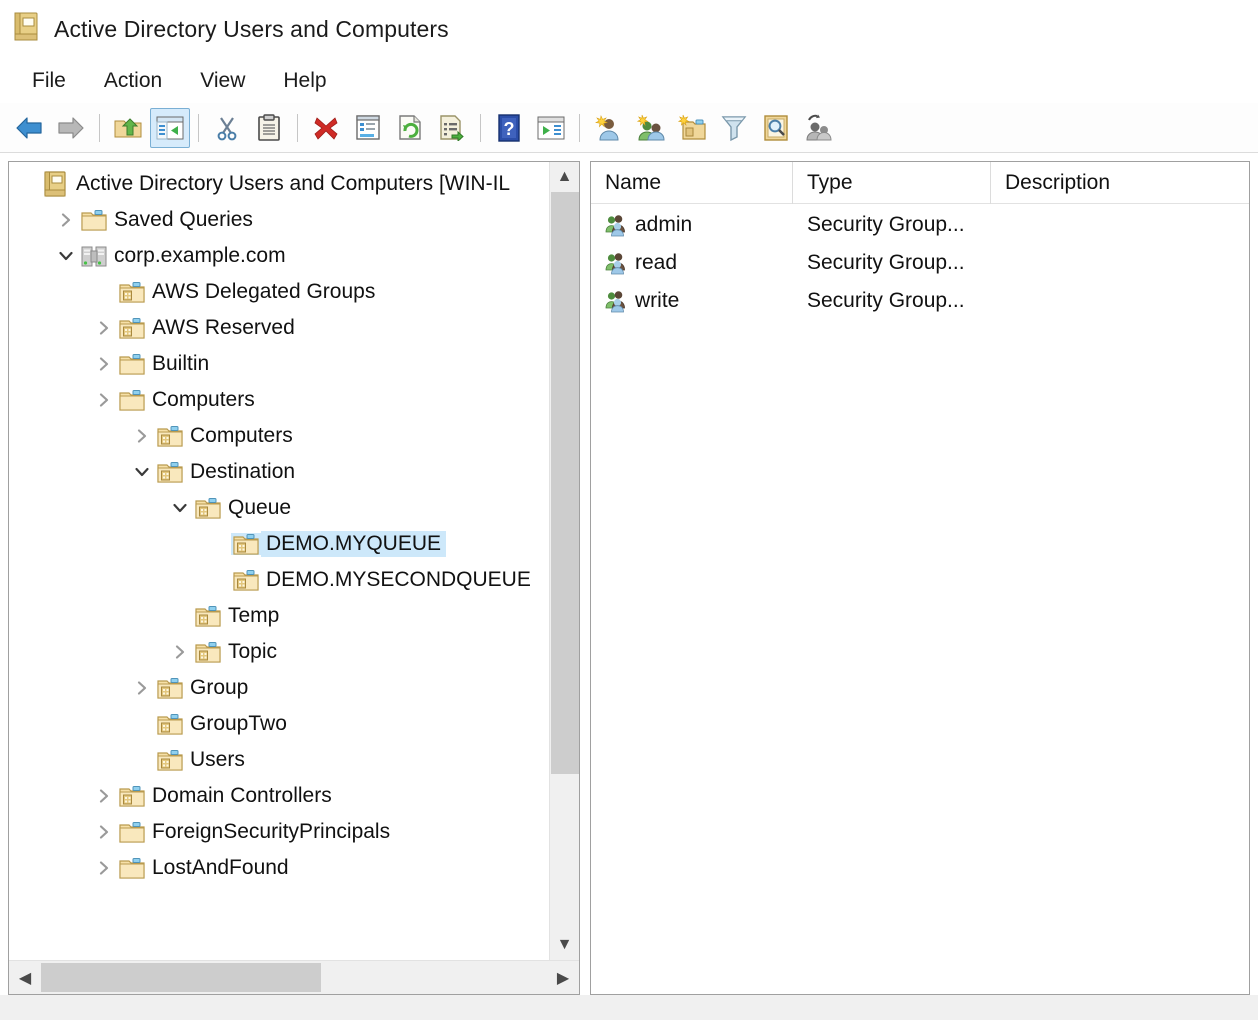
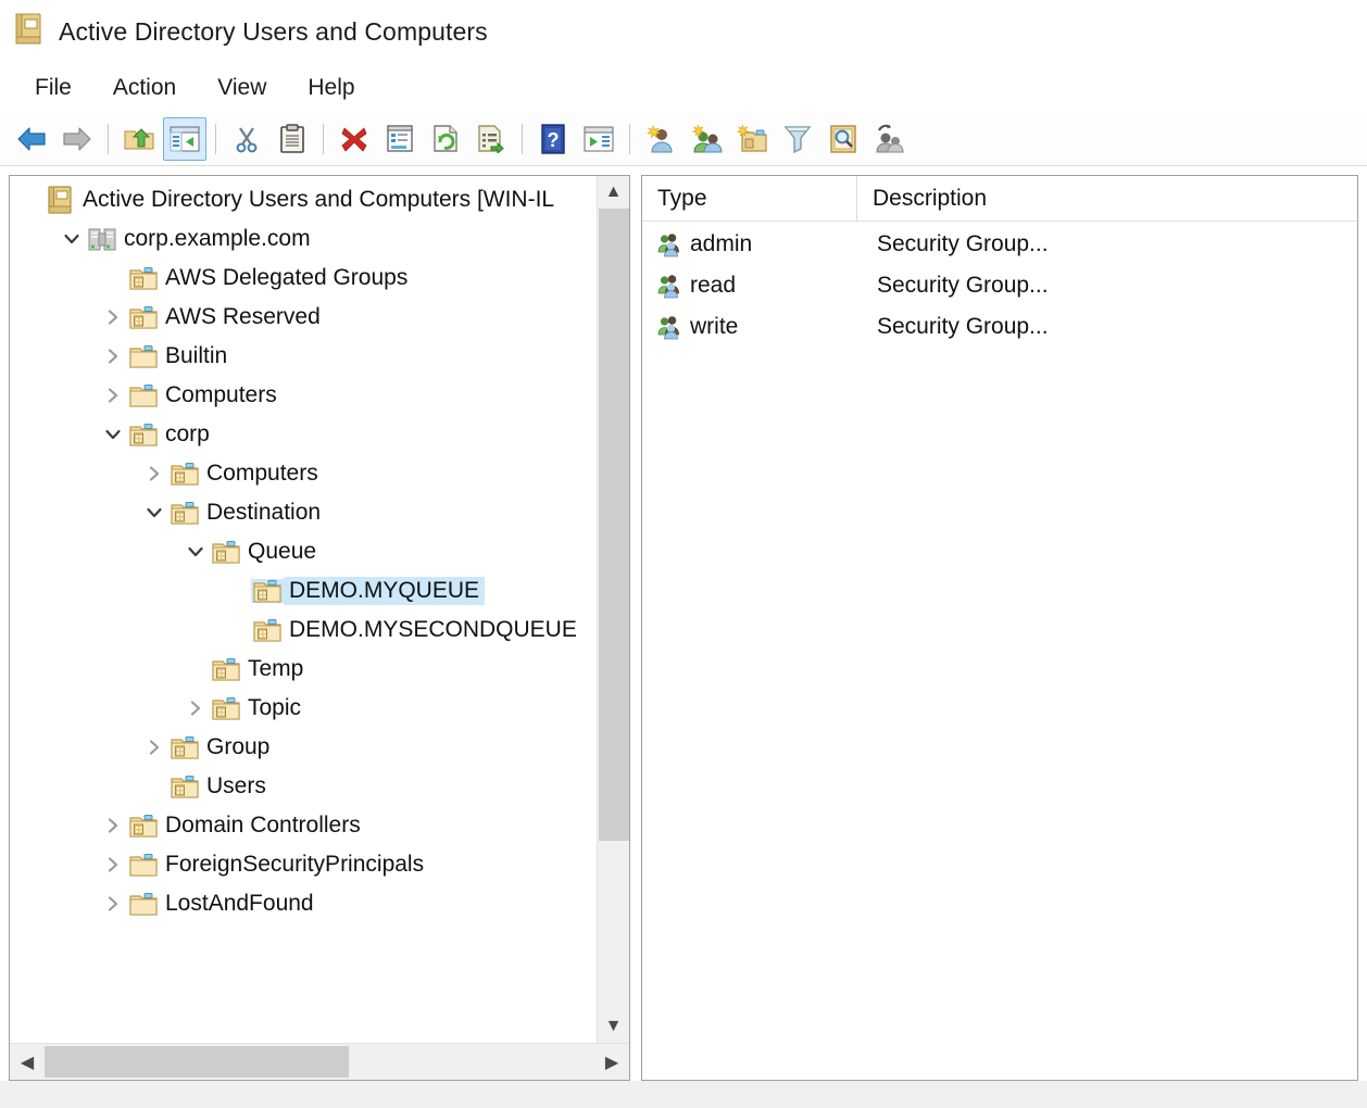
  Active Directory Users and Computers
  File
  Action
  View
  Help
  ?
  Active Directory Users and Computers [WIN-IL
- Saved Queries
  corp.example.com
  AWS Delegated Groups
  AWS Reserved
  Builtin
  Computers
+ corp
  Computers
  Destination
  Queue
  DEMO.MYQUEUE
  DEMO.MYSECONDQUEUE
  Temp
  Topic
  Group
- GroupTwo
  Users
  Domain Controllers
  ForeignSecurityPrincipals
  LostAndFound
  ▲
  ▼
  ◀
  ▶
- Name
  Type
  Description
  admin
  Security Group...
  read
  Security Group...
  write
  Security Group...
